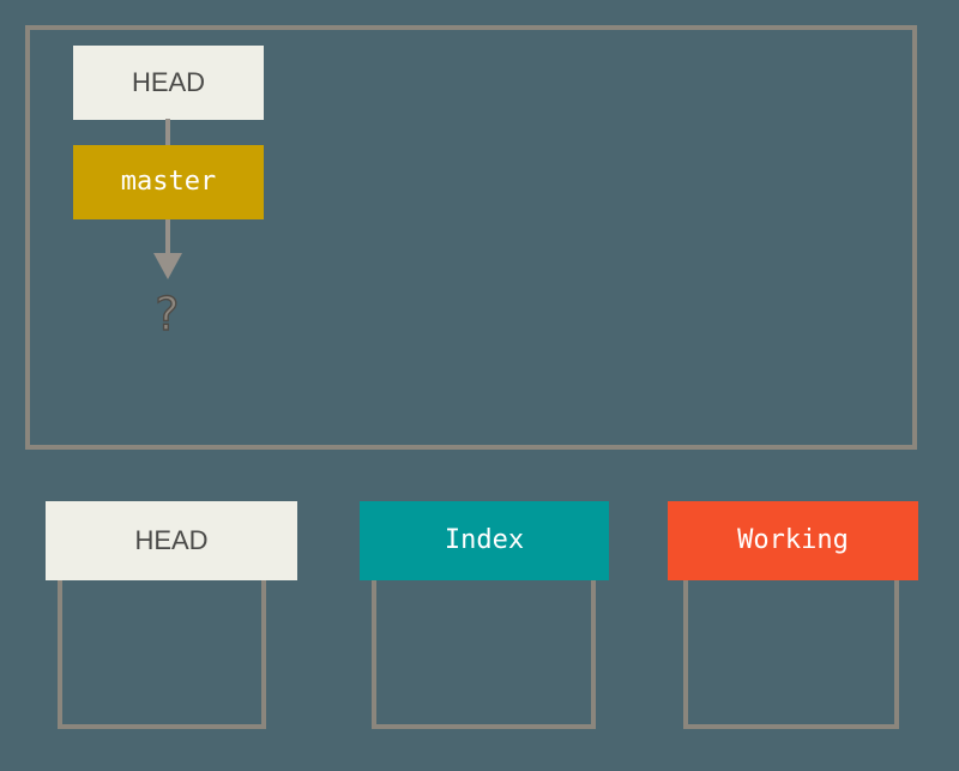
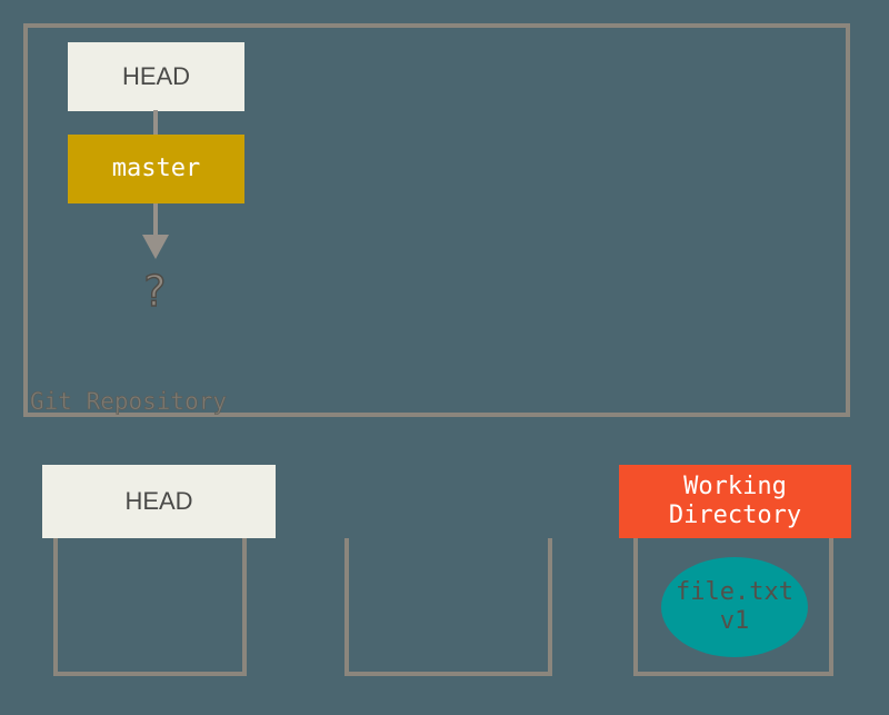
+ Git Repository
  HEAD
  master
  ?
  HEAD
- Index
  Working
+ Directory
+ file.txt
+ v1
